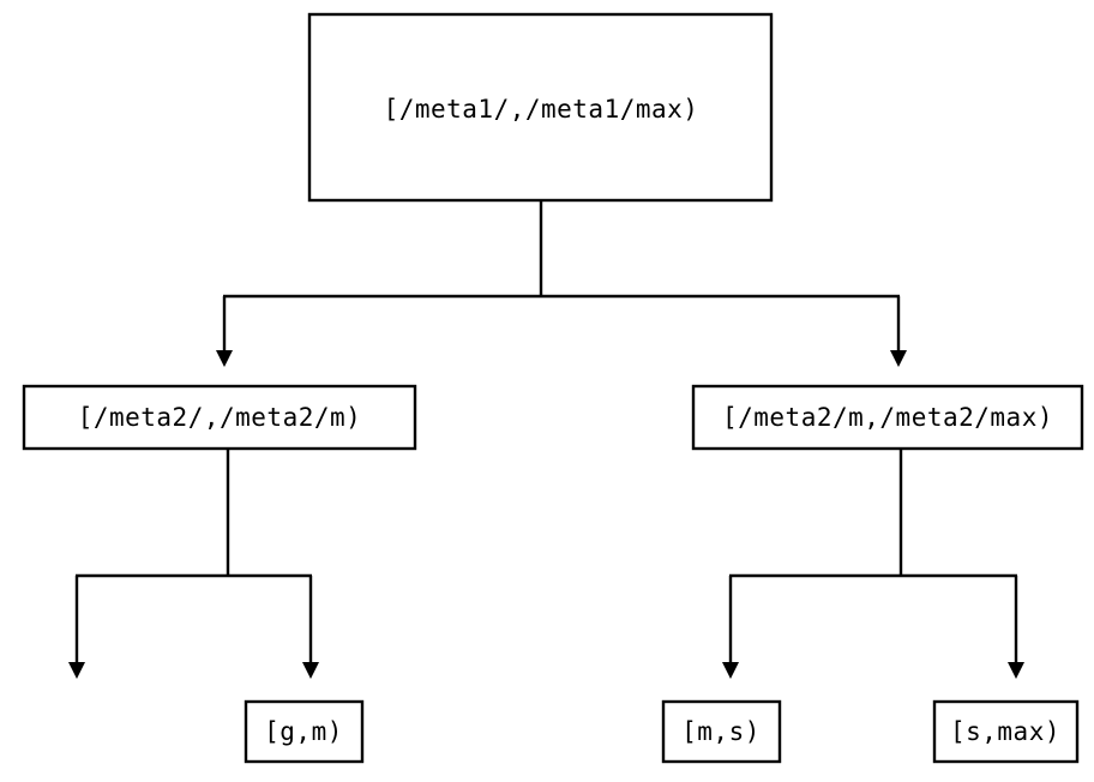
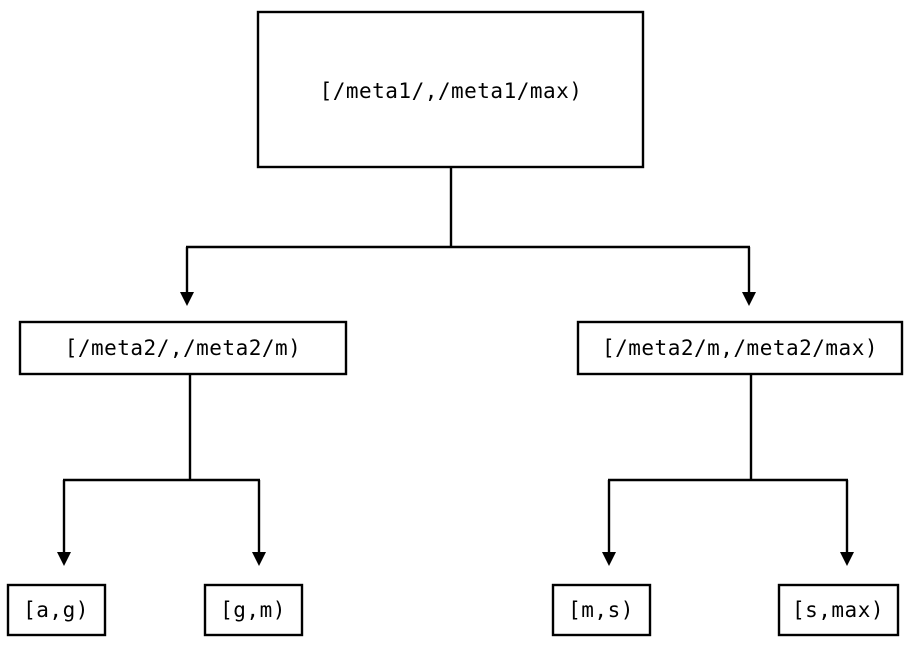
  [/meta1/,/meta1/max)
  [/meta2/,/meta2/m)
  [/meta2/m,/meta2/max)
+ [a,g)
  [g,m)
  [m,s)
  [s,max)
